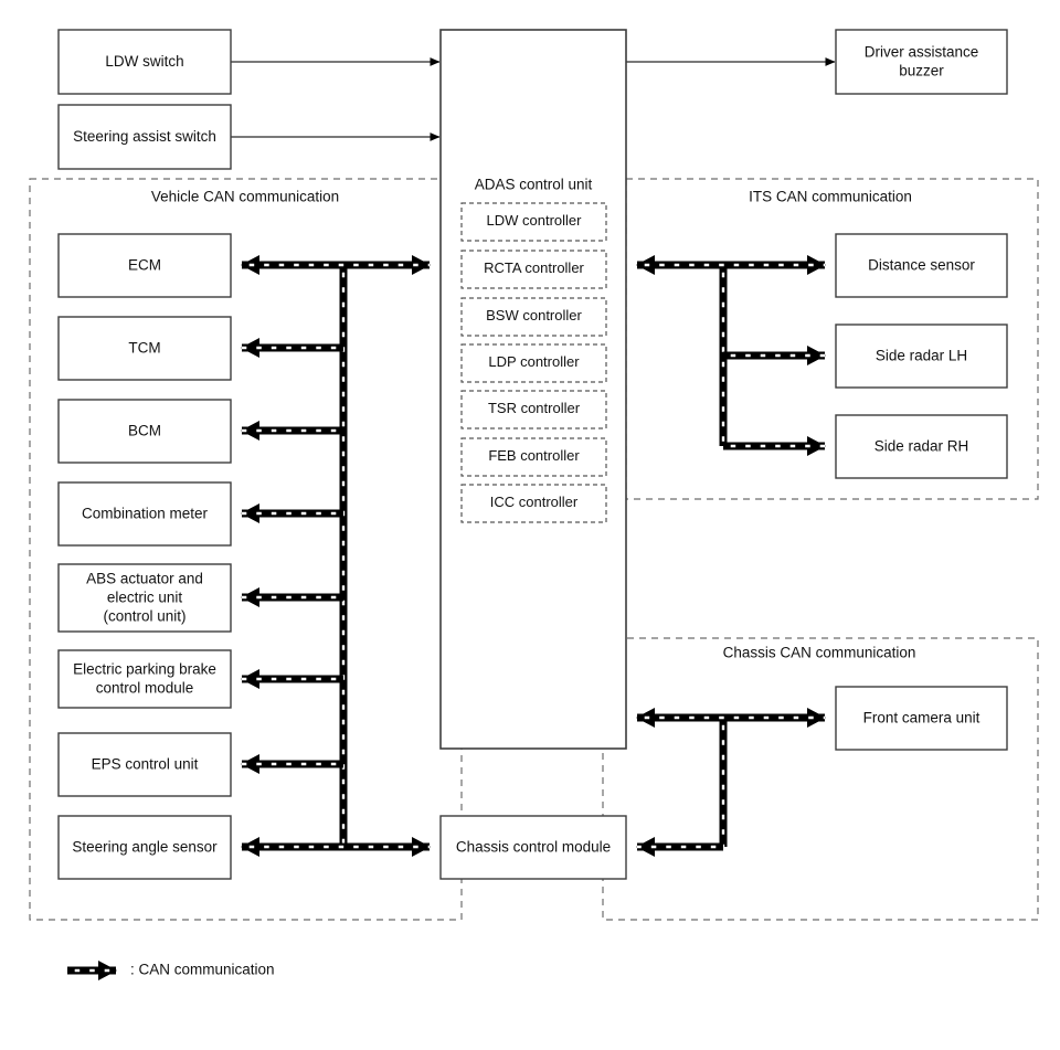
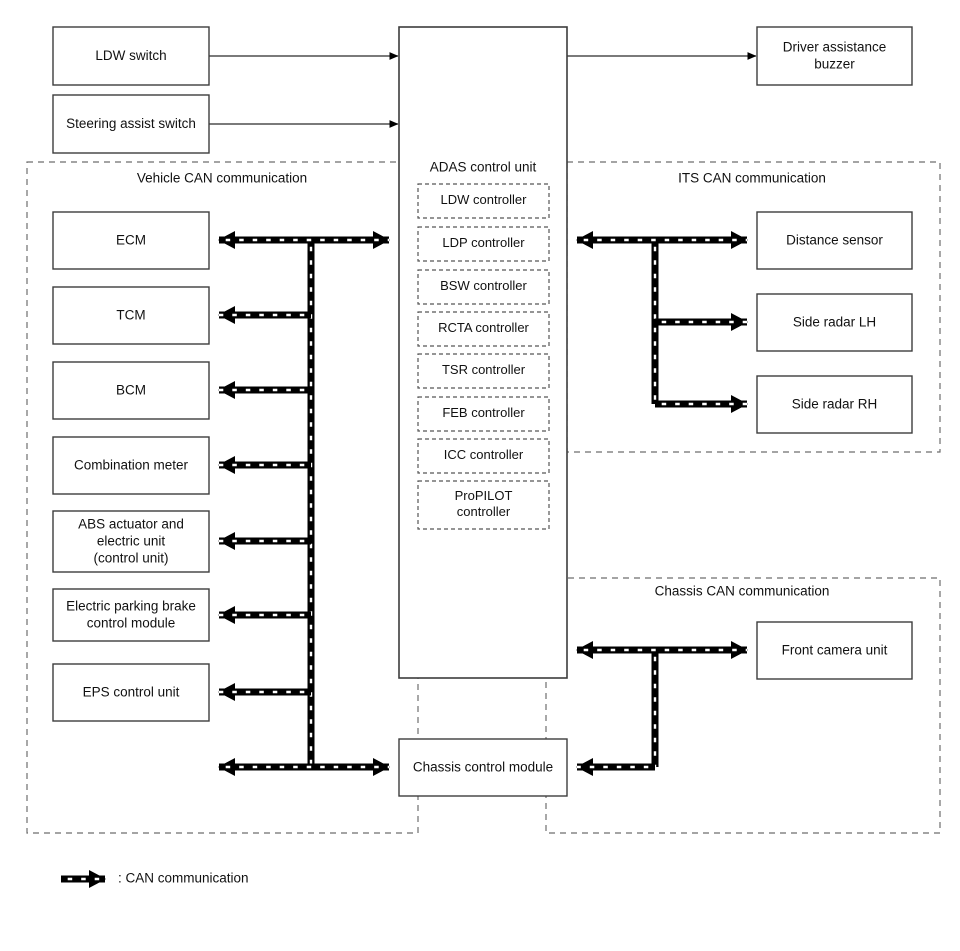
  Vehicle CAN communication
  ITS CAN communication
  Chassis CAN communication
  ADAS control unit
  LDW controller
- RCTA controller
+ LDP controller
  BSW controller
- LDP controller
+ RCTA controller
  TSR controller
  FEB controller
  ICC controller
+ ProPILOT controller
  LDW switch
  Steering assist switch
  Driver assistance buzzer
  ECM
  TCM
  BCM
  Combination meter
  ABS actuator and electric unit (control unit)
  Electric parking brake control module
  EPS control unit
- Steering angle sensor
  Distance sensor
  Side radar LH
  Side radar RH
  Front camera unit
  Chassis control module
  : CAN communication
